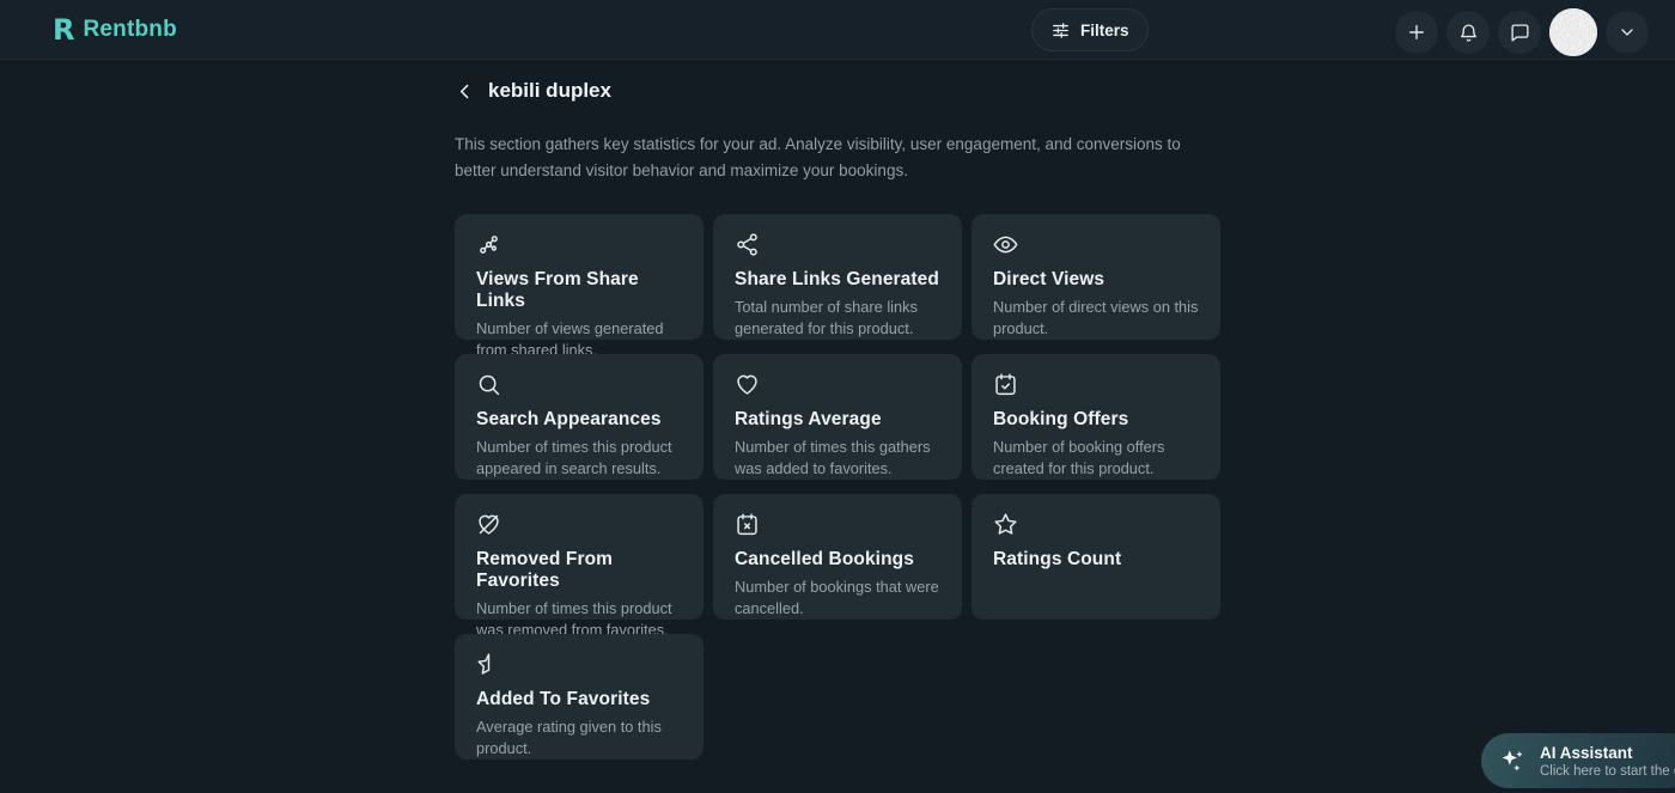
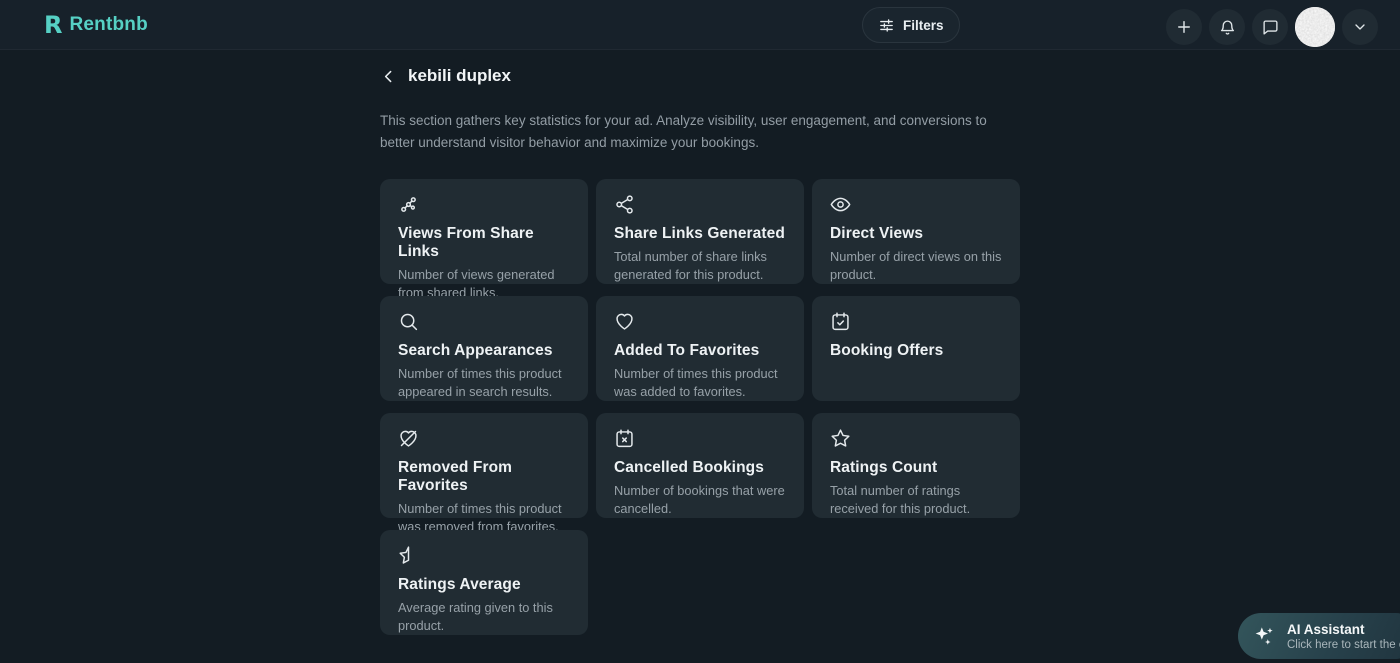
  R
  Rentbnb
  Filters
  kebili duplex
  This section gathers key statistics for your ad. Analyze visibility, user engagement, and conversions to better understand visitor behavior and maximize your bookings.
  Views From Share Links
  Number of views generated from shared links.
  Share Links Generated
  Total number of share links generated for this product.
  Direct Views
  Number of direct views on this product.
  Search Appearances
  Number of times this product appeared in search results.
- Ratings Average
+ Added To Favorites
- Number of times this gathers was added to favorites.
+ Number of times this product was added to favorites.
  Booking Offers
- Number of booking offers created for this product.
  Removed From Favorites
  Number of times this product was removed from favorites.
  Cancelled Bookings
  Number of bookings that were cancelled.
  Ratings Count
+ Total number of ratings received for this product.
- Added To Favorites
+ Ratings Average
  Average rating given to this product.
  AI Assistant
  Click here to start the
